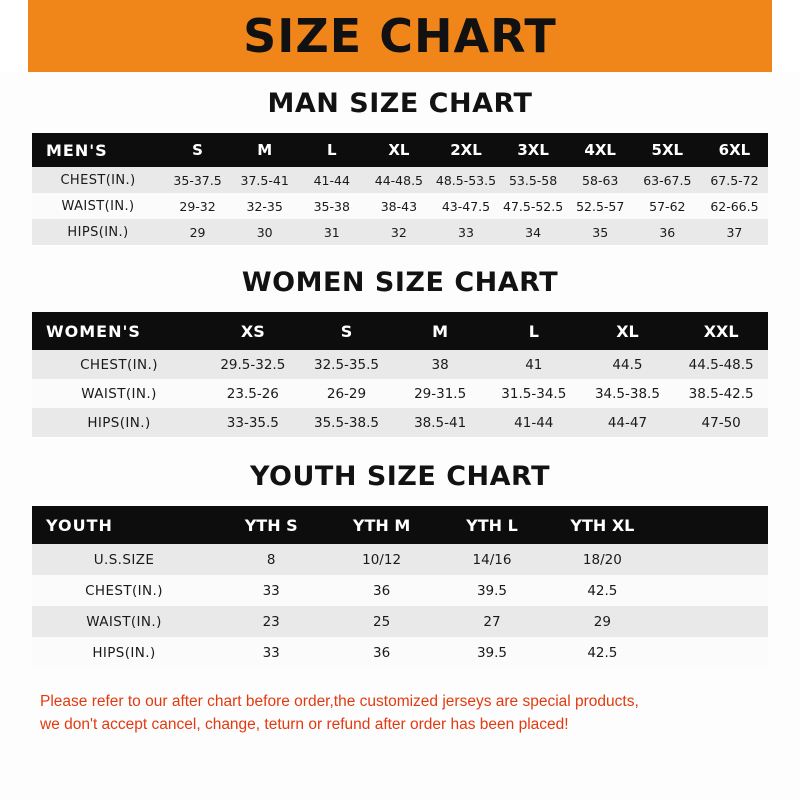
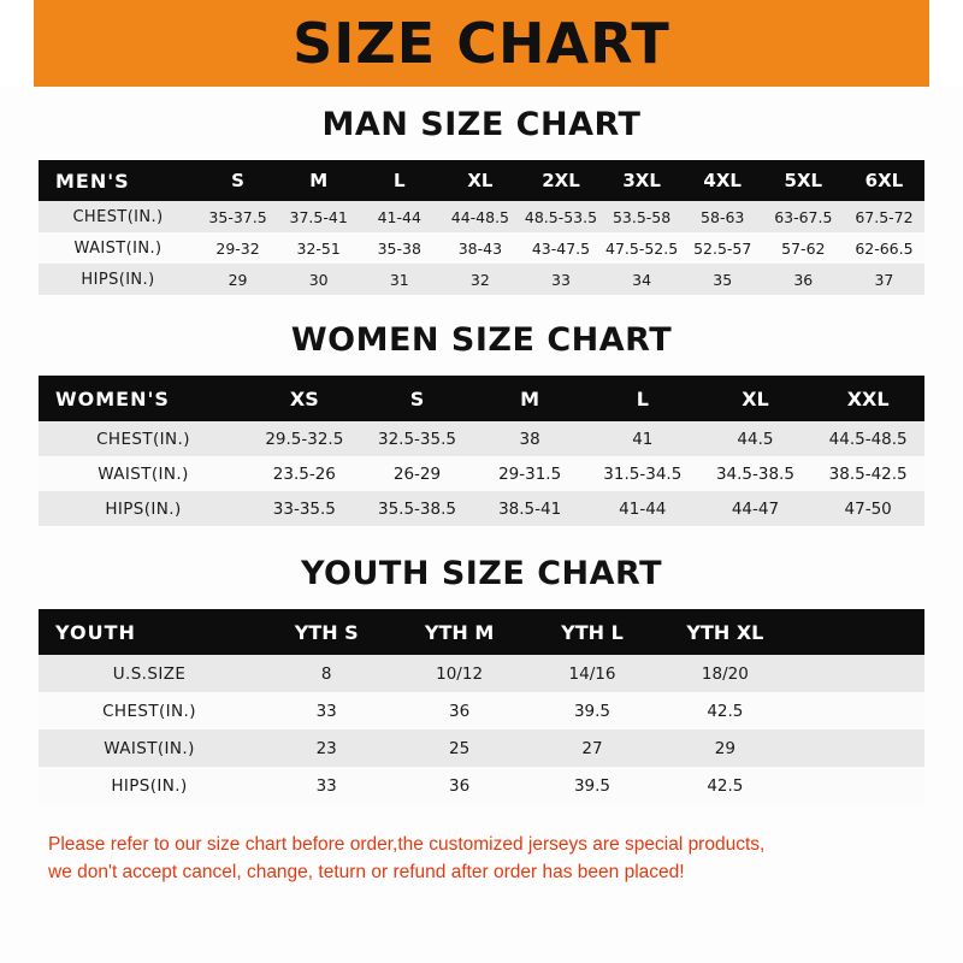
  SIZE CHART
  MAN SIZE CHART
  MEN'S	S	M	L	XL	2XL	3XL	4XL	5XL	6XL
  CHEST(IN.)	35-37.5	37.5-41	41-44	44-48.5	48.5-53.5	53.5-58	58-63	63-67.5	67.5-72
- WAIST(IN.)	29-32	32-35	35-38	38-43	43-47.5	47.5-52.5	52.5-57	57-62	62-66.5
+ WAIST(IN.)	29-32	32-51	35-38	38-43	43-47.5	47.5-52.5	52.5-57	57-62	62-66.5
  HIPS(IN.)	29	30	31	32	33	34	35	36	37
  WOMEN SIZE CHART
  WOMEN'S	XS	S	M	L	XL	XXL
  CHEST(IN.)	29.5-32.5	32.5-35.5	38	41	44.5	44.5-48.5
  WAIST(IN.)	23.5-26	26-29	29-31.5	31.5-34.5	34.5-38.5	38.5-42.5
  HIPS(IN.)	33-35.5	35.5-38.5	38.5-41	41-44	44-47	47-50
  YOUTH SIZE CHART
  YOUTH	YTH S	YTH M	YTH L	YTH XL
  U.S.SIZE	8	10/12	14/16	18/20
  CHEST(IN.)	33	36	39.5	42.5
  WAIST(IN.)	23	25	27	29
  HIPS(IN.)	33	36	39.5	42.5
- Please refer to our after chart before order,the customized jerseys are special products,
+ Please refer to our size chart before order,the customized jerseys are special products,
  we don't accept cancel, change, teturn or refund after order has been placed!
